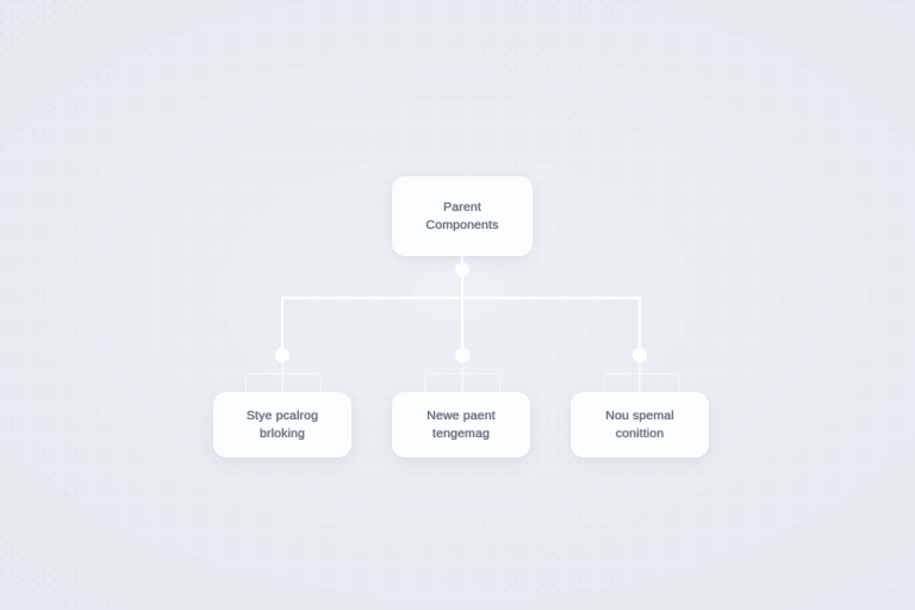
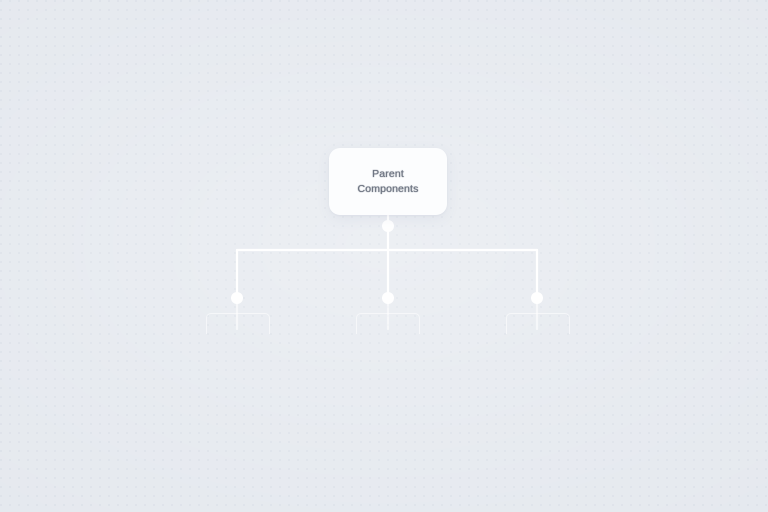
  Parent
  Components
- Stye pcalrog
- brloking
- Newe paent
- tengemag
- Nou spemal
- conittion
